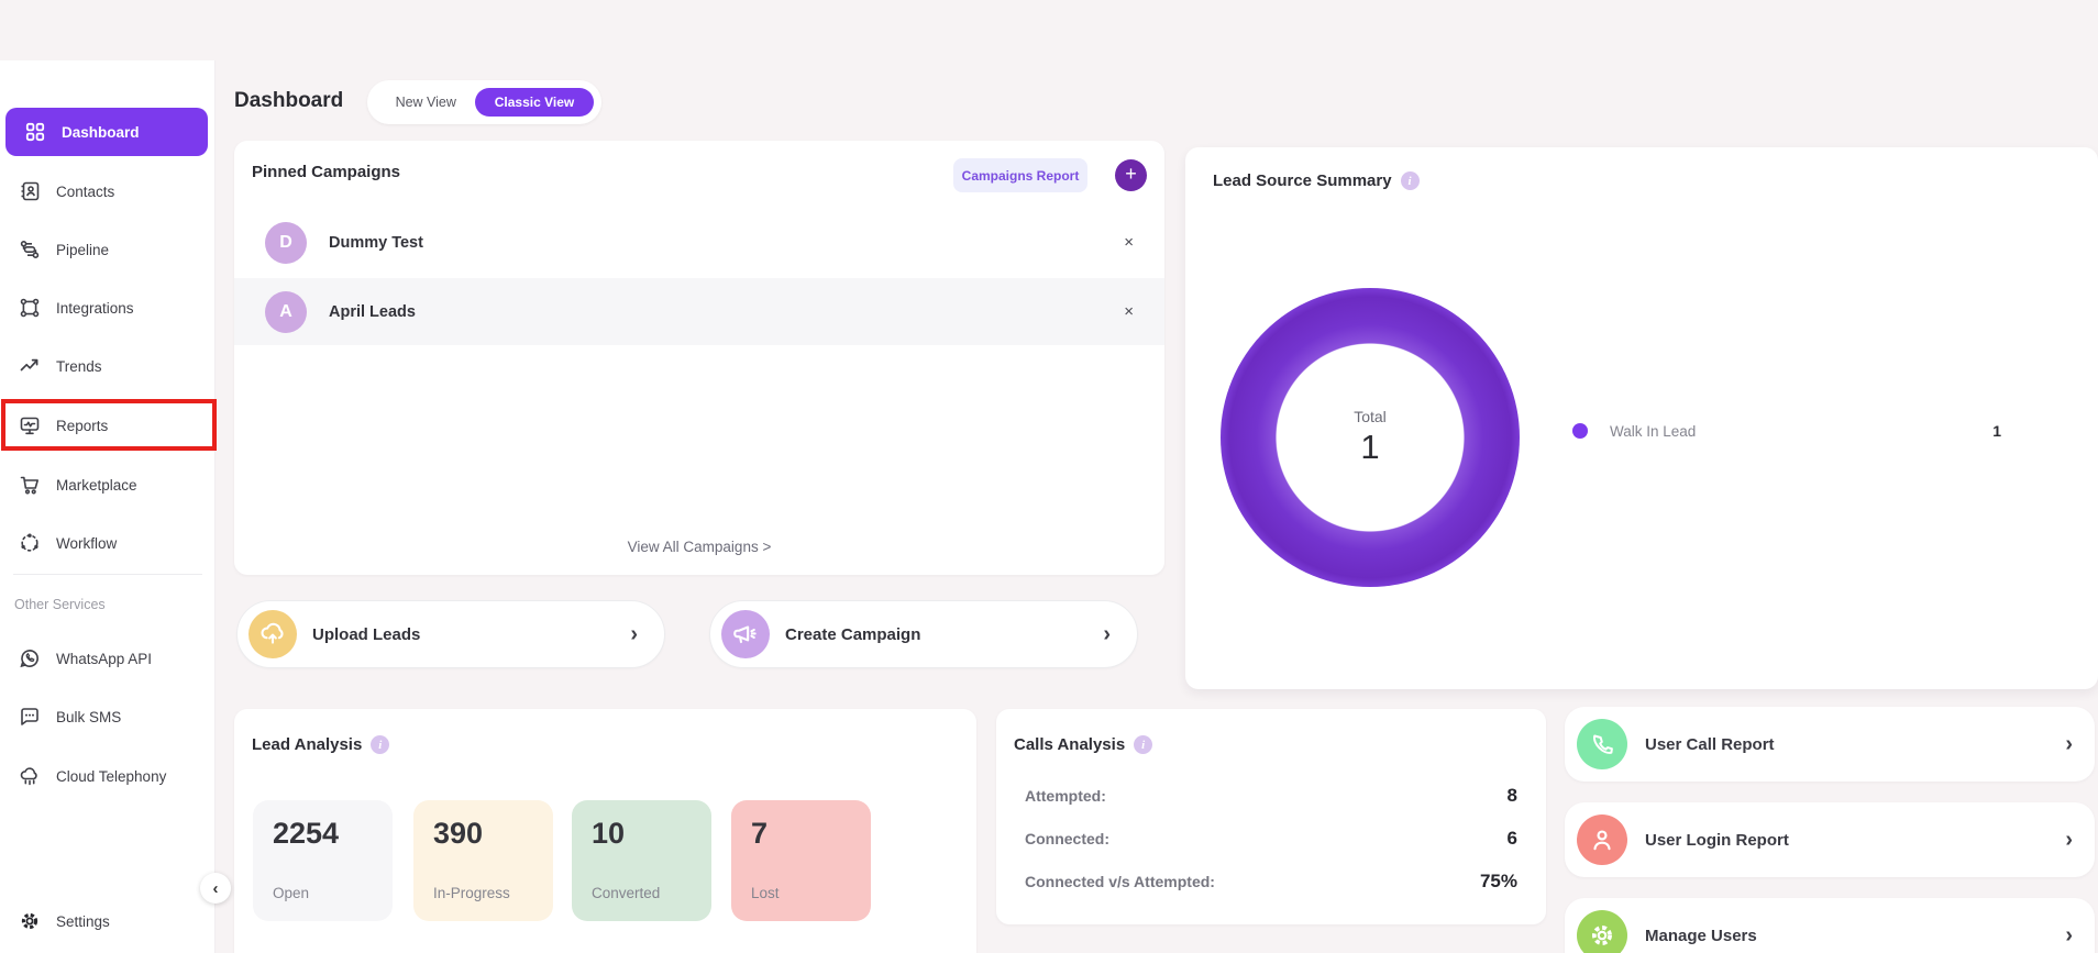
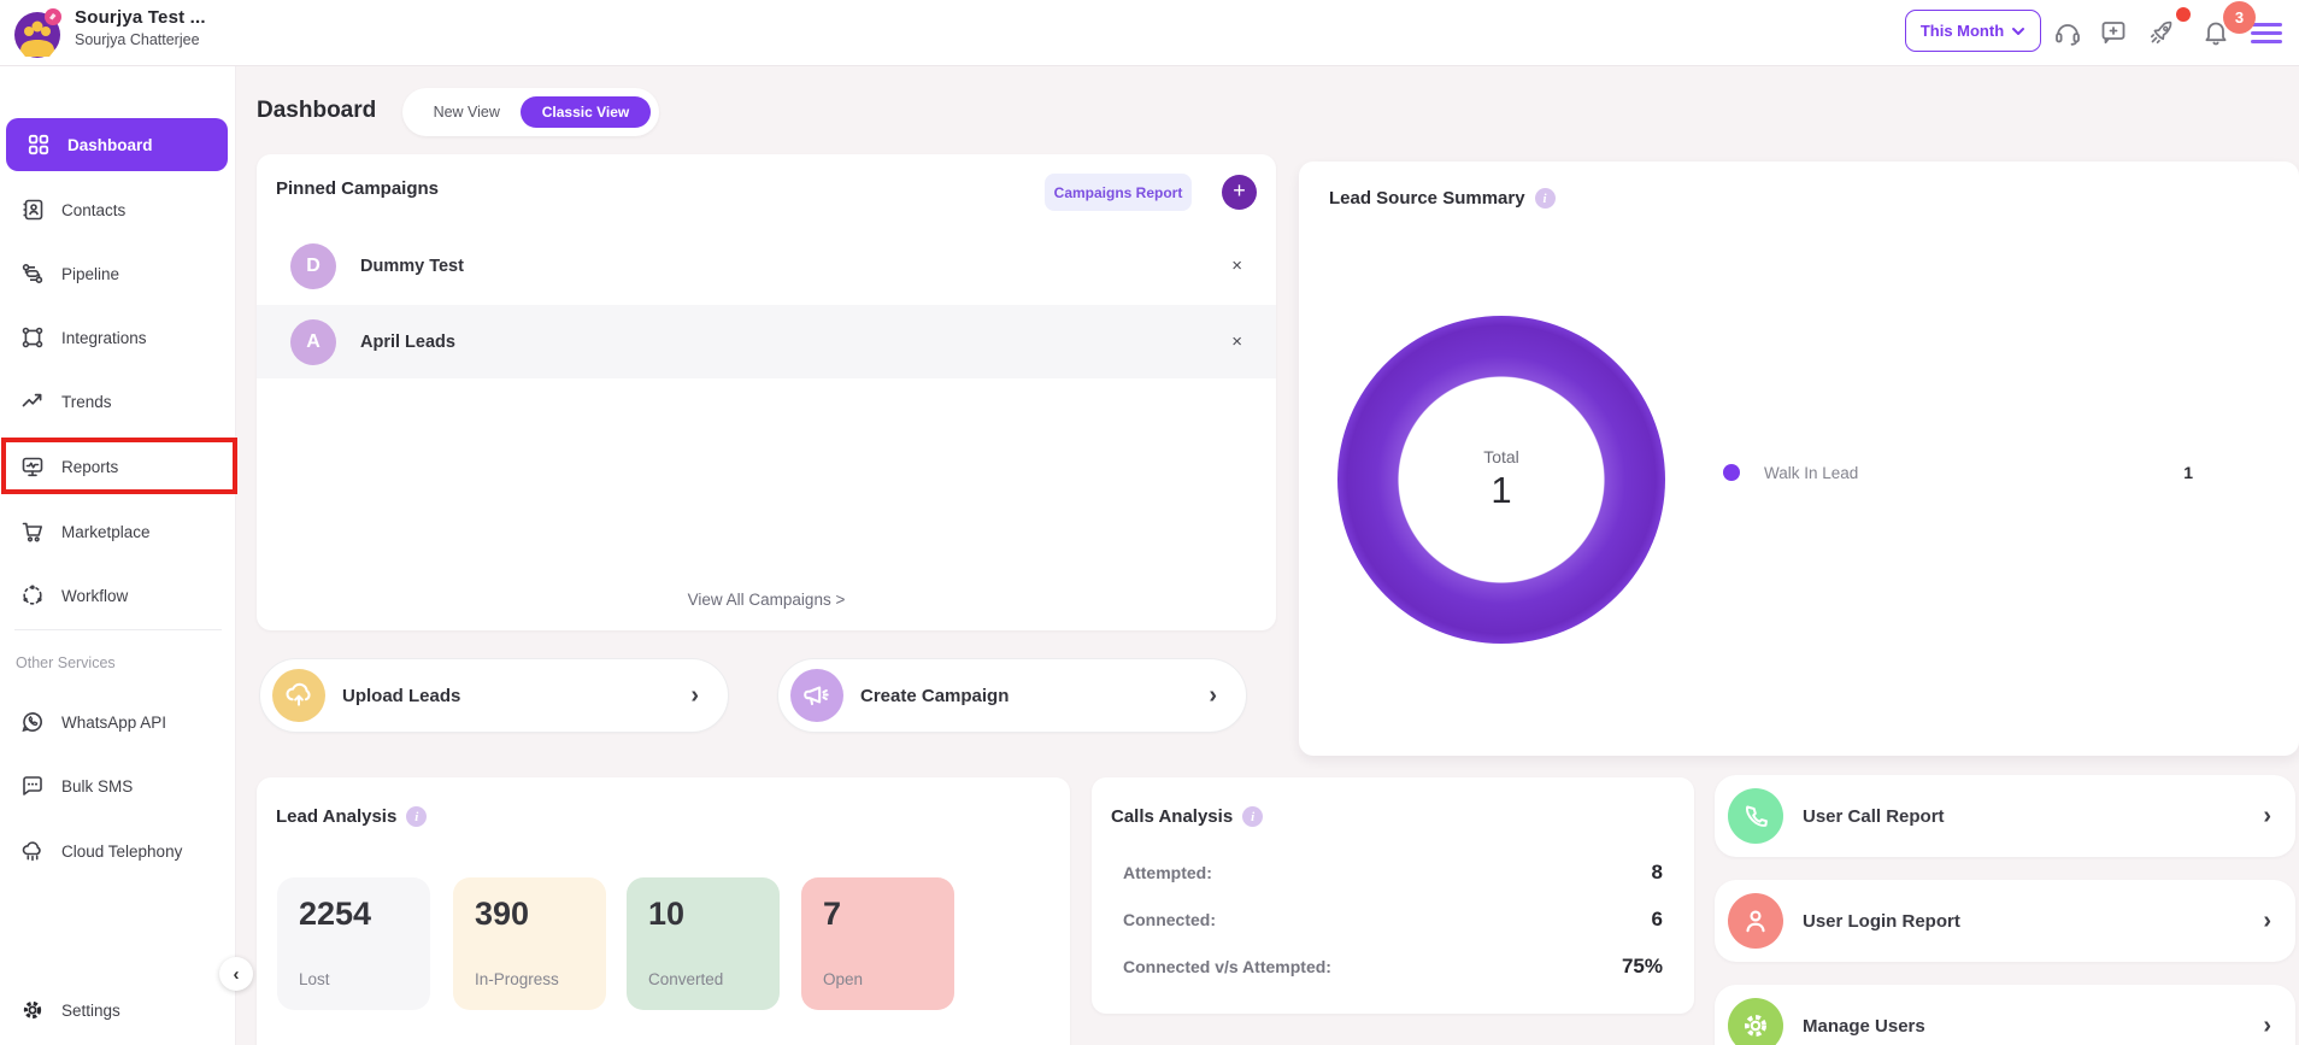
+ Sourjya Test ...
+ Sourjya Chatterjee
+ This Month
+ 3
  Dashboard
  Contacts
  Pipeline
  Integrations
  Trends
  Reports
  Marketplace
  Workflow
  Other Services
  WhatsApp API
  Bulk SMS
  Cloud Telephony
  Settings
  ‹
  Dashboard
  New View
  Classic View
  Pinned Campaigns
  Campaigns Report
  +
  D
  Dummy Test
  ×
  A
  April Leads
  ×
  View All Campaigns >
  Upload Leads
  ›
  Create Campaign
  ›
  Lead Source Summary
  i
  Total
  1
  Walk In Lead
  1
  Lead Analysis
  i
  2254
- Open
+ Lost
  390
  In-Progress
  10
  Converted
  7
- Lost
+ Open
  Calls Analysis
  i
  Attempted:
  8
  Connected:
  6
  Connected v/s Attempted:
  75%
  User Call Report
  ›
  User Login Report
  ›
  Manage Users
  ›
